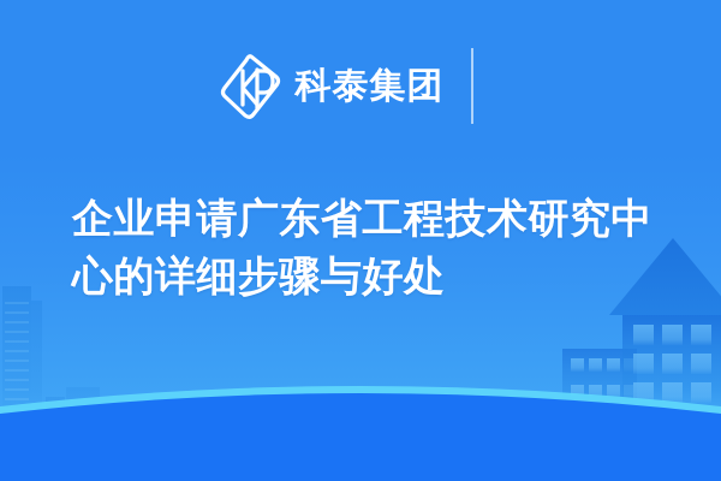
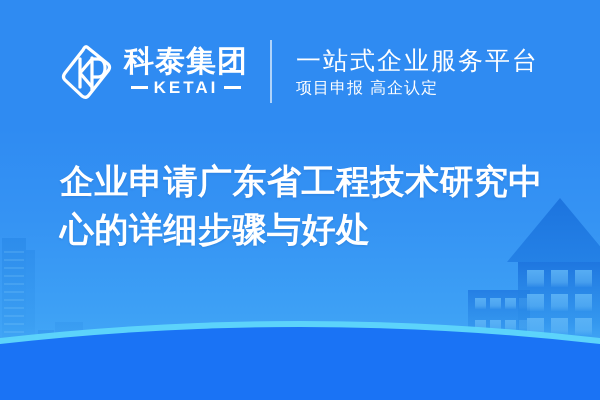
  科泰集团
+ KETAI
+ 一站式企业服务平台
+ 项目申报 高企认定
  企业申请广东省工程技术研究中心的详细步骤与好处
